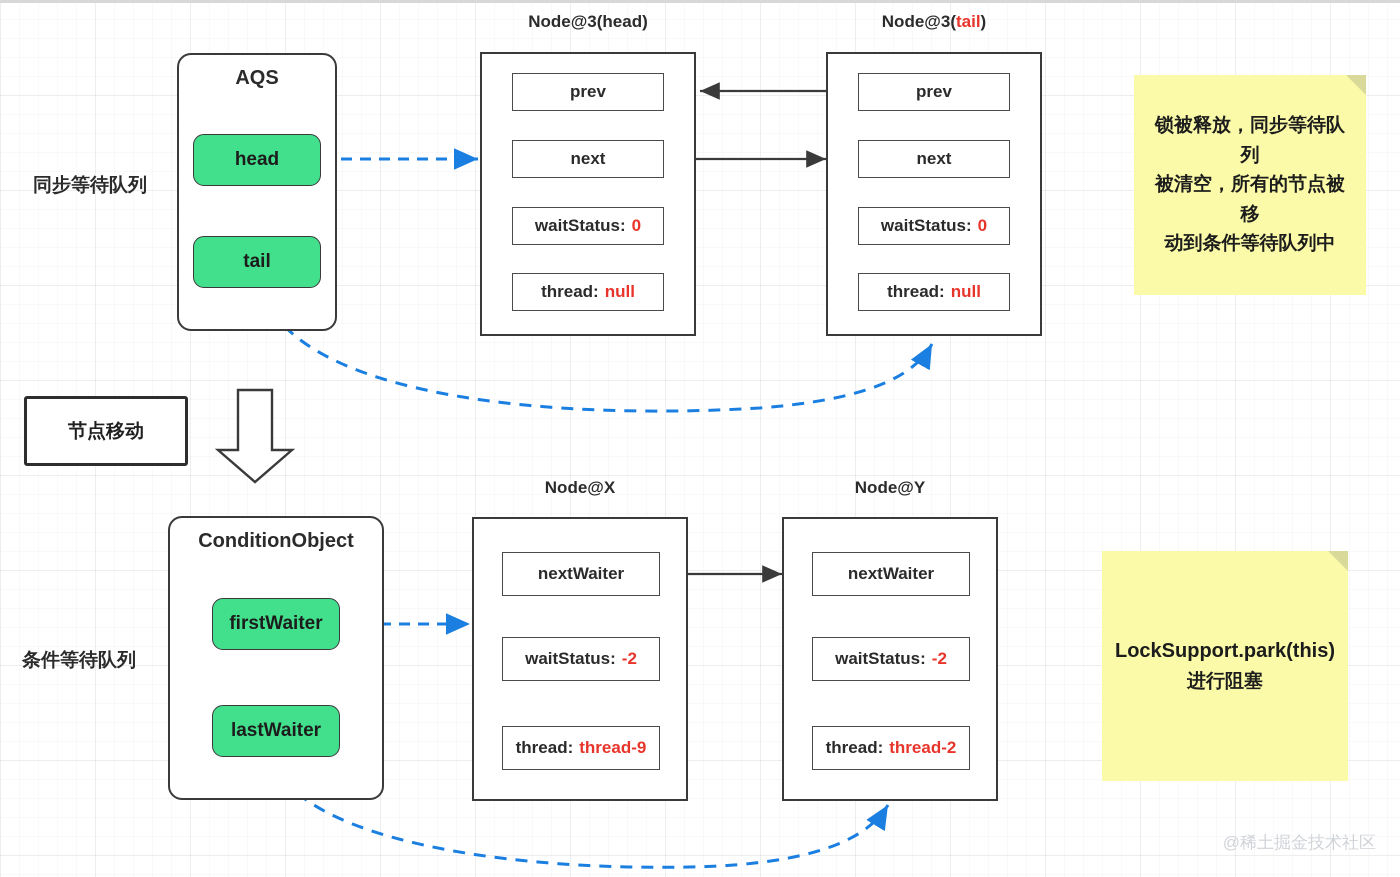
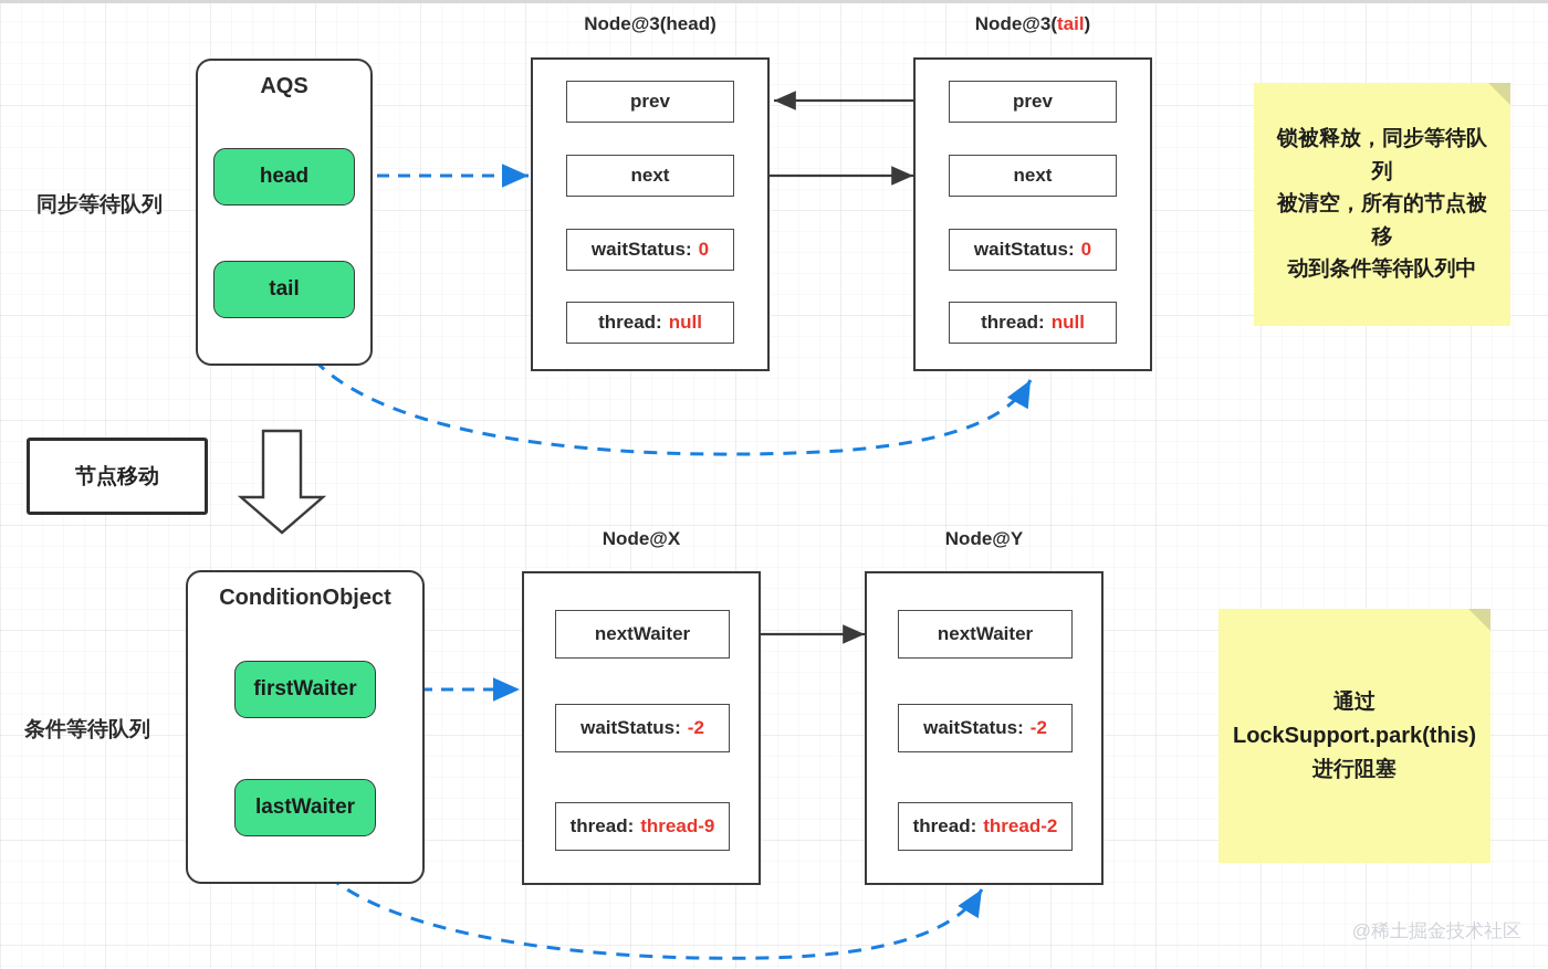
  同步等待队列
  条件等待队列
  节点移动
  AQS
  head
  tail
  Node@3(head)
  prev
  next
  waitStatus:
  0
  thread:
  null
  Node@3(tail)
  prev
  next
  waitStatus:
  0
  thread:
  null
  ConditionObject
  firstWaiter
  lastWaiter
  Node@X
  nextWaiter
  waitStatus:
  -2
  thread:
  thread-9
  Node@Y
  nextWaiter
  waitStatus:
  -2
  thread:
  thread-2
  锁被释放，同步等待队列
  被清空，所有的节点被移
  动到条件等待队列中
+ 通过
  LockSupport.park(this)
  进行阻塞
  @稀土掘金技术社区
